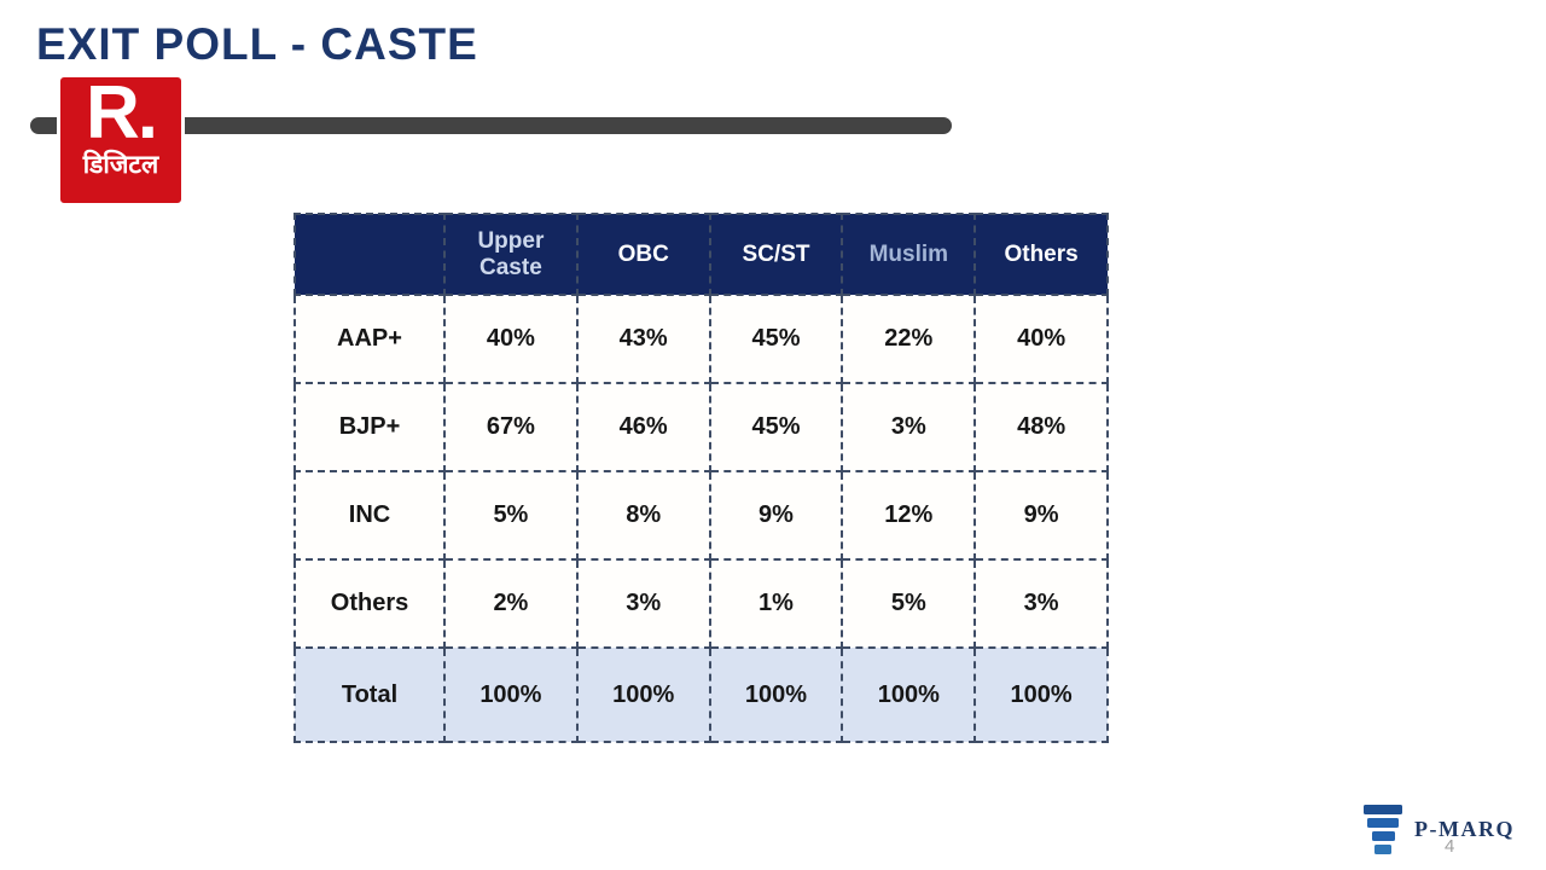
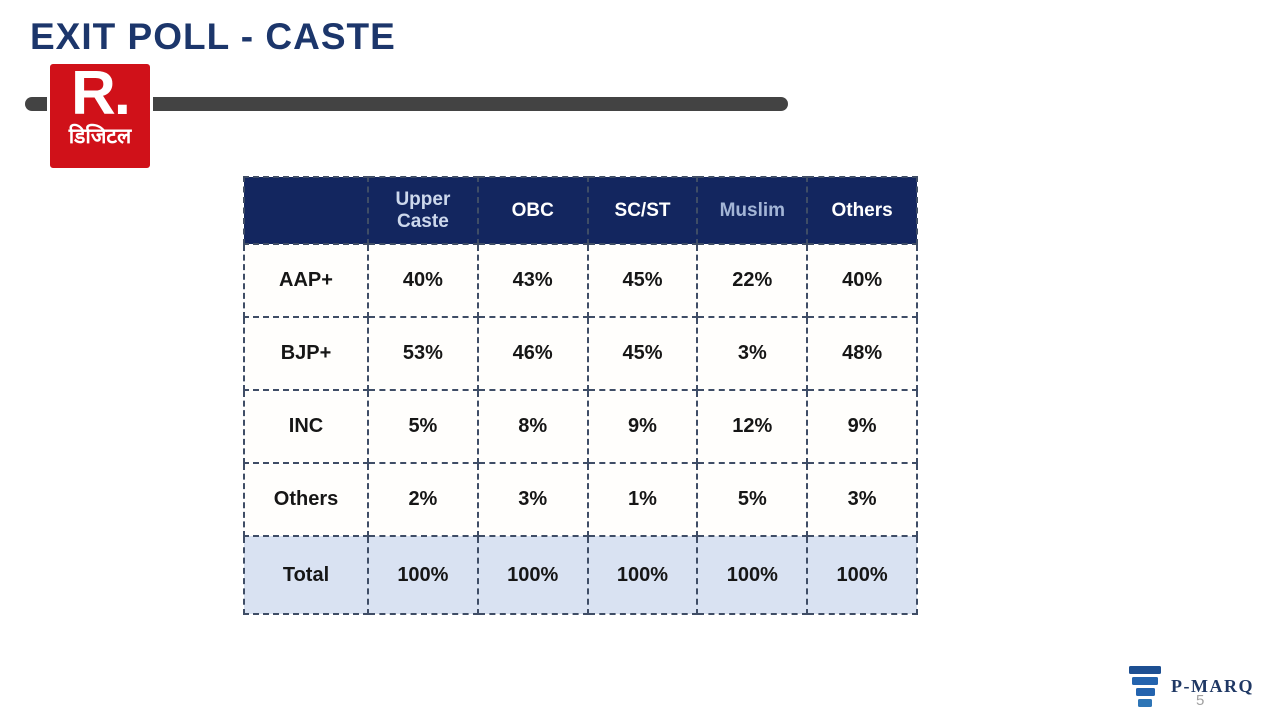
  EXIT POLL - CASTE
  R.
  डिजिटल
  	Upper Caste	OBC	SC/ST	Muslim	Others
  AAP+	40%	43%	45%	22%	40%
- BJP+	67%	46%	45%	3%	48%
+ BJP+	53%	46%	45%	3%	48%
  INC	5%	8%	9%	12%	9%
  Others	2%	3%	1%	5%	3%
  Total	100%	100%	100%	100%	100%
  P-MARQ
- 4
+ 5
